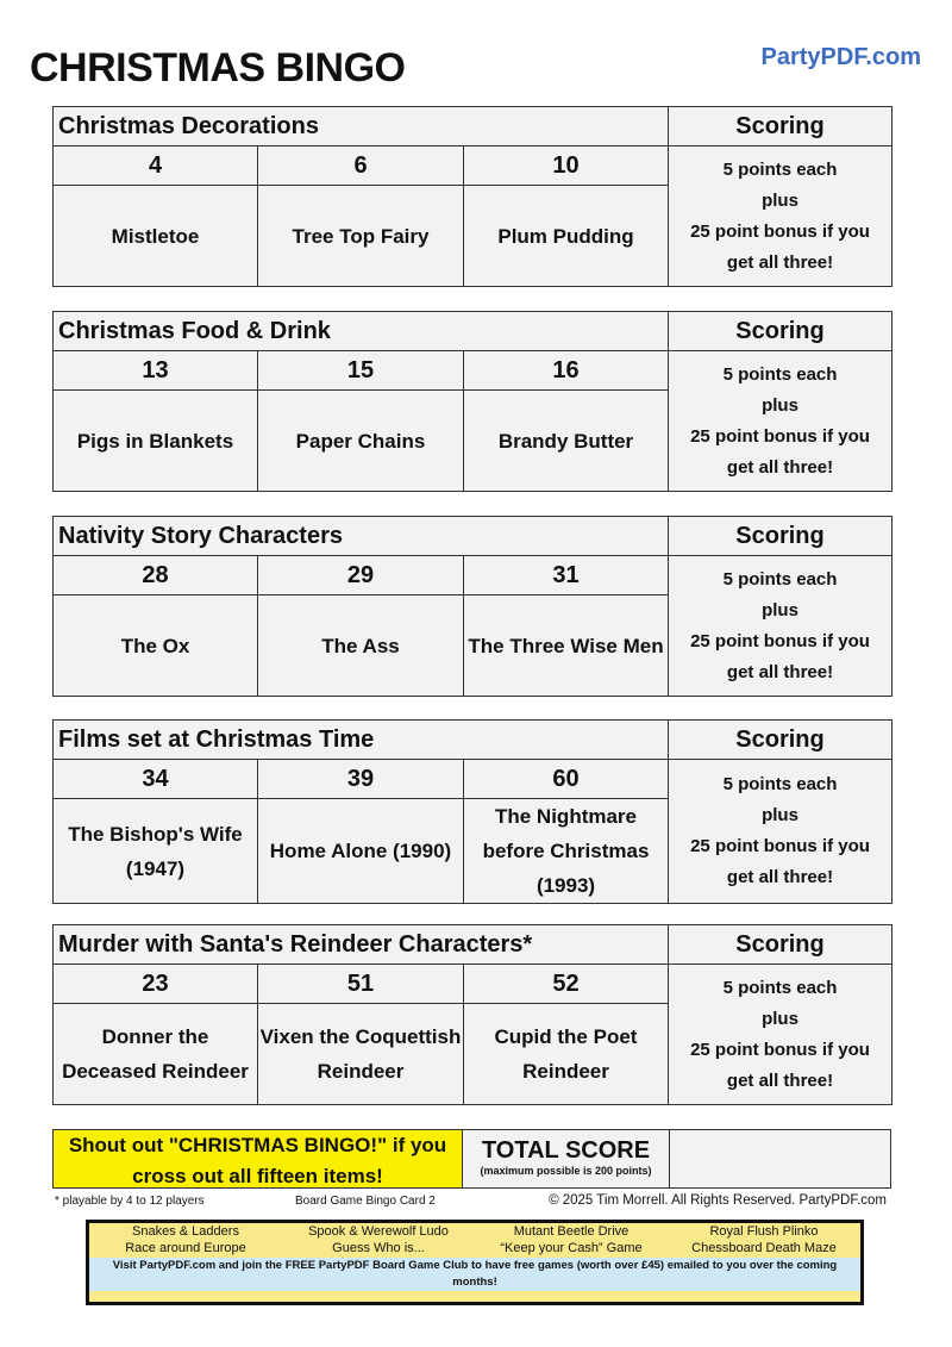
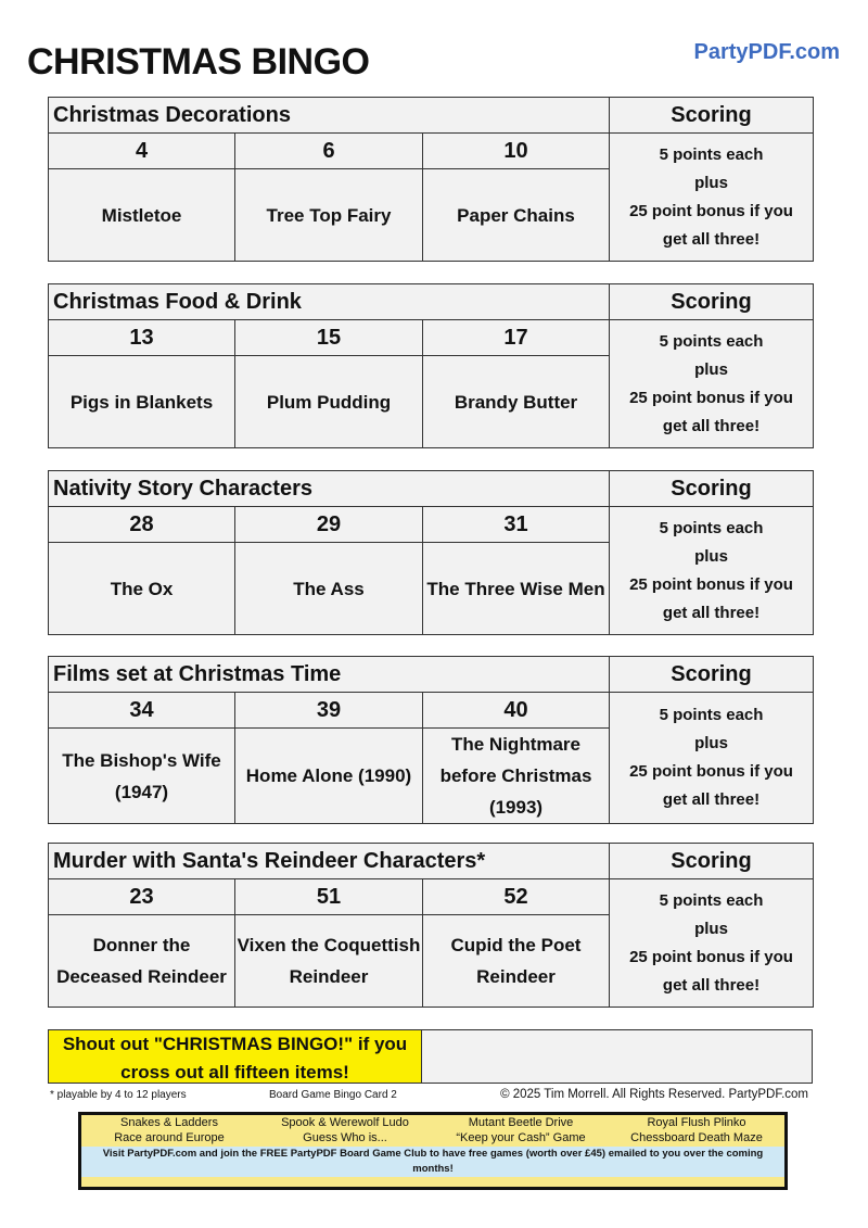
  CHRISTMAS BINGO
  PartyPDF.com
  Christmas Decorations	Scoring
  4	6	10	5 points eachplus25 point bonus if youget all three!
- Mistletoe	Tree Top Fairy	Plum Pudding
+ Mistletoe	Tree Top Fairy	Paper Chains
  Christmas Food & Drink	Scoring
- 13	15	16	5 points eachplus25 point bonus if youget all three!
+ 13	15	17	5 points eachplus25 point bonus if youget all three!
- Pigs in Blankets	Paper Chains	Brandy Butter
+ Pigs in Blankets	Plum Pudding	Brandy Butter
  Nativity Story Characters	Scoring
  28	29	31	5 points eachplus25 point bonus if youget all three!
  The Ox	The Ass	The Three Wise Men
  Films set at Christmas Time	Scoring
- 34	39	60	5 points eachplus25 point bonus if youget all three!
+ 34	39	40	5 points eachplus25 point bonus if youget all three!
  The Bishop's Wife (1947)	Home Alone (1990)	The Nightmare before Christmas (1993)
  Murder with Santa's Reindeer Characters*	Scoring
  23	51	52	5 points eachplus25 point bonus if youget all three!
  Donner the Deceased Reindeer	Vixen the Coquettish Reindeer	Cupid the Poet Reindeer
  Shout out "CHRISTMAS BINGO!" if you cross out all fifteen items!
- TOTAL SCORE
- (maximum possible is 200 points)
  * playable by 4 to 12 players
  Board Game Bingo Card 2
  © 2025 Tim Morrell. All Rights Reserved. PartyPDF.com
  Snakes & Ladders
  Spook & Werewolf Ludo
  Mutant Beetle Drive
  Royal Flush Plinko
  Race around Europe
  Guess Who is...
  “Keep your Cash” Game
  Chessboard Death Maze
  Visit PartyPDF.com and join the FREE PartyPDF Board Game Club to have free games (worth over £45) emailed to you over the coming months!
